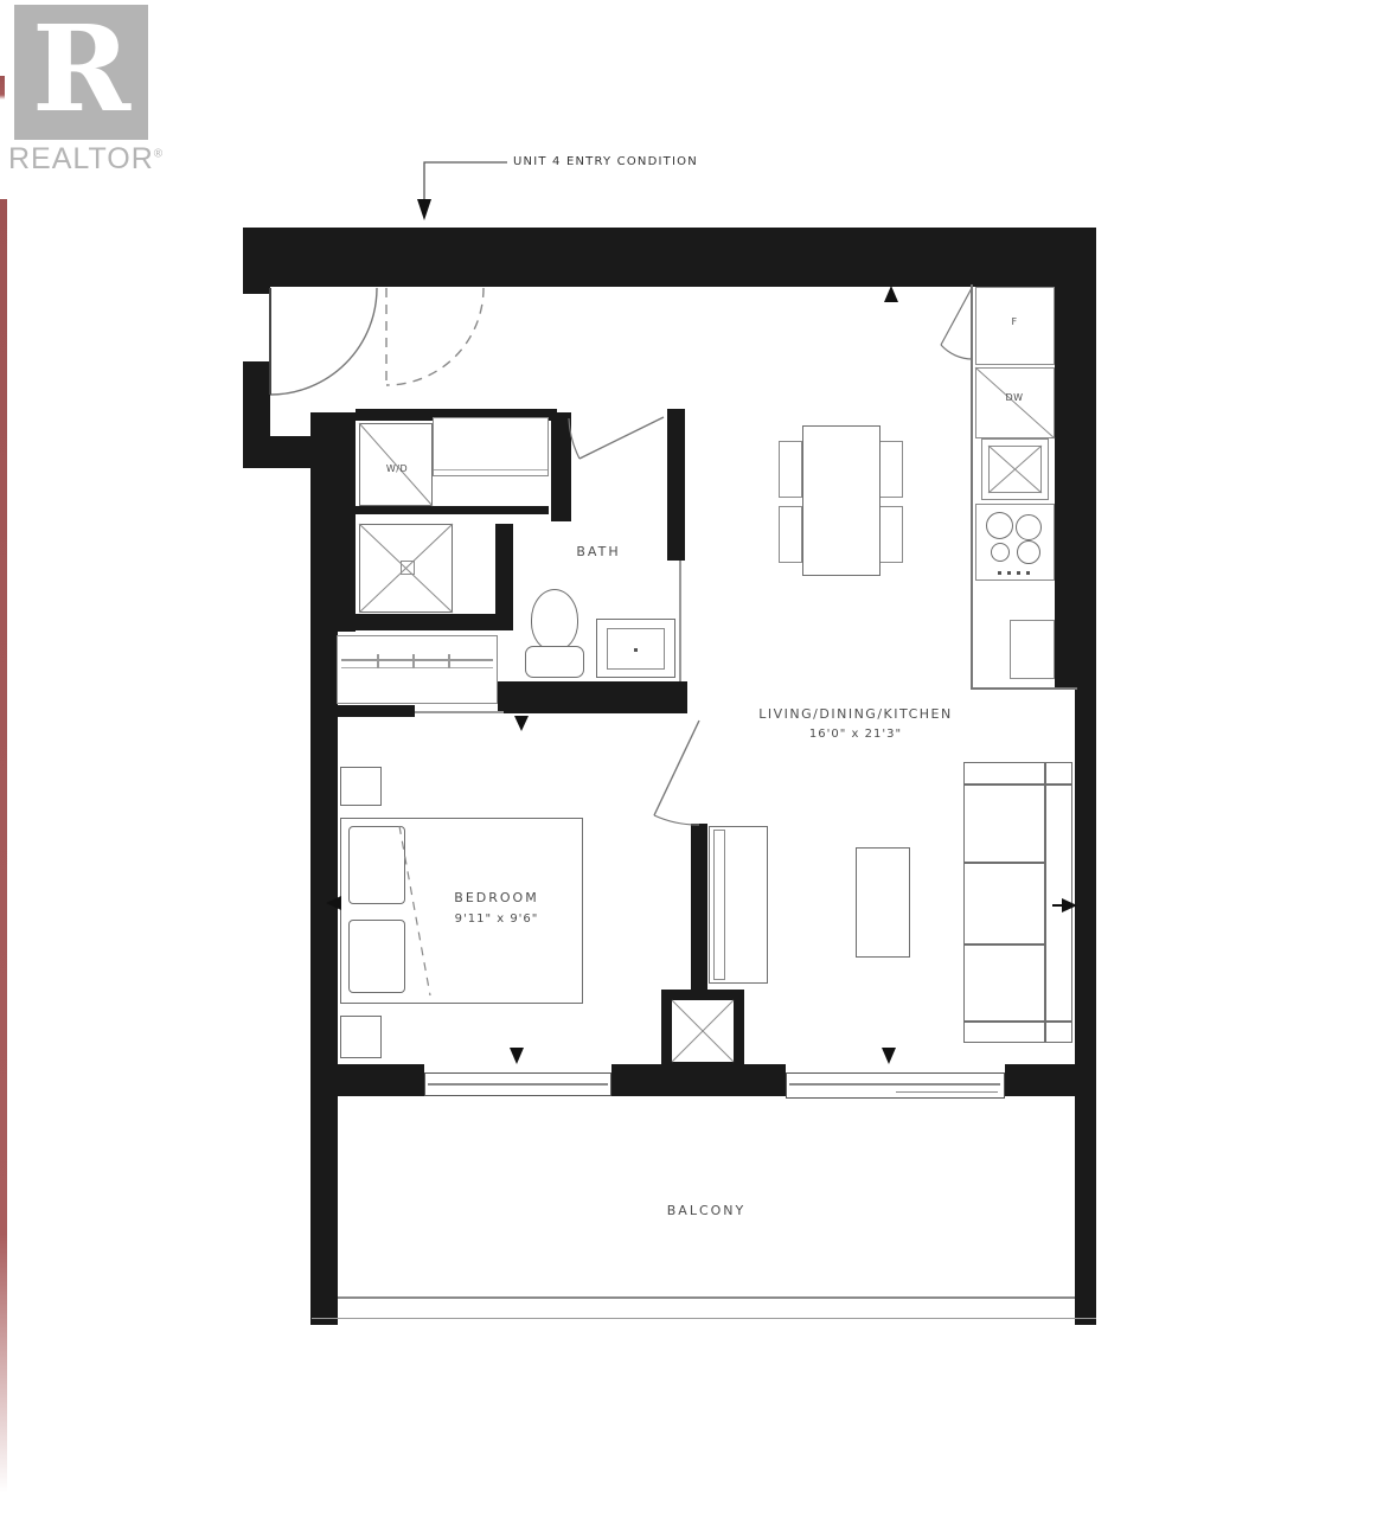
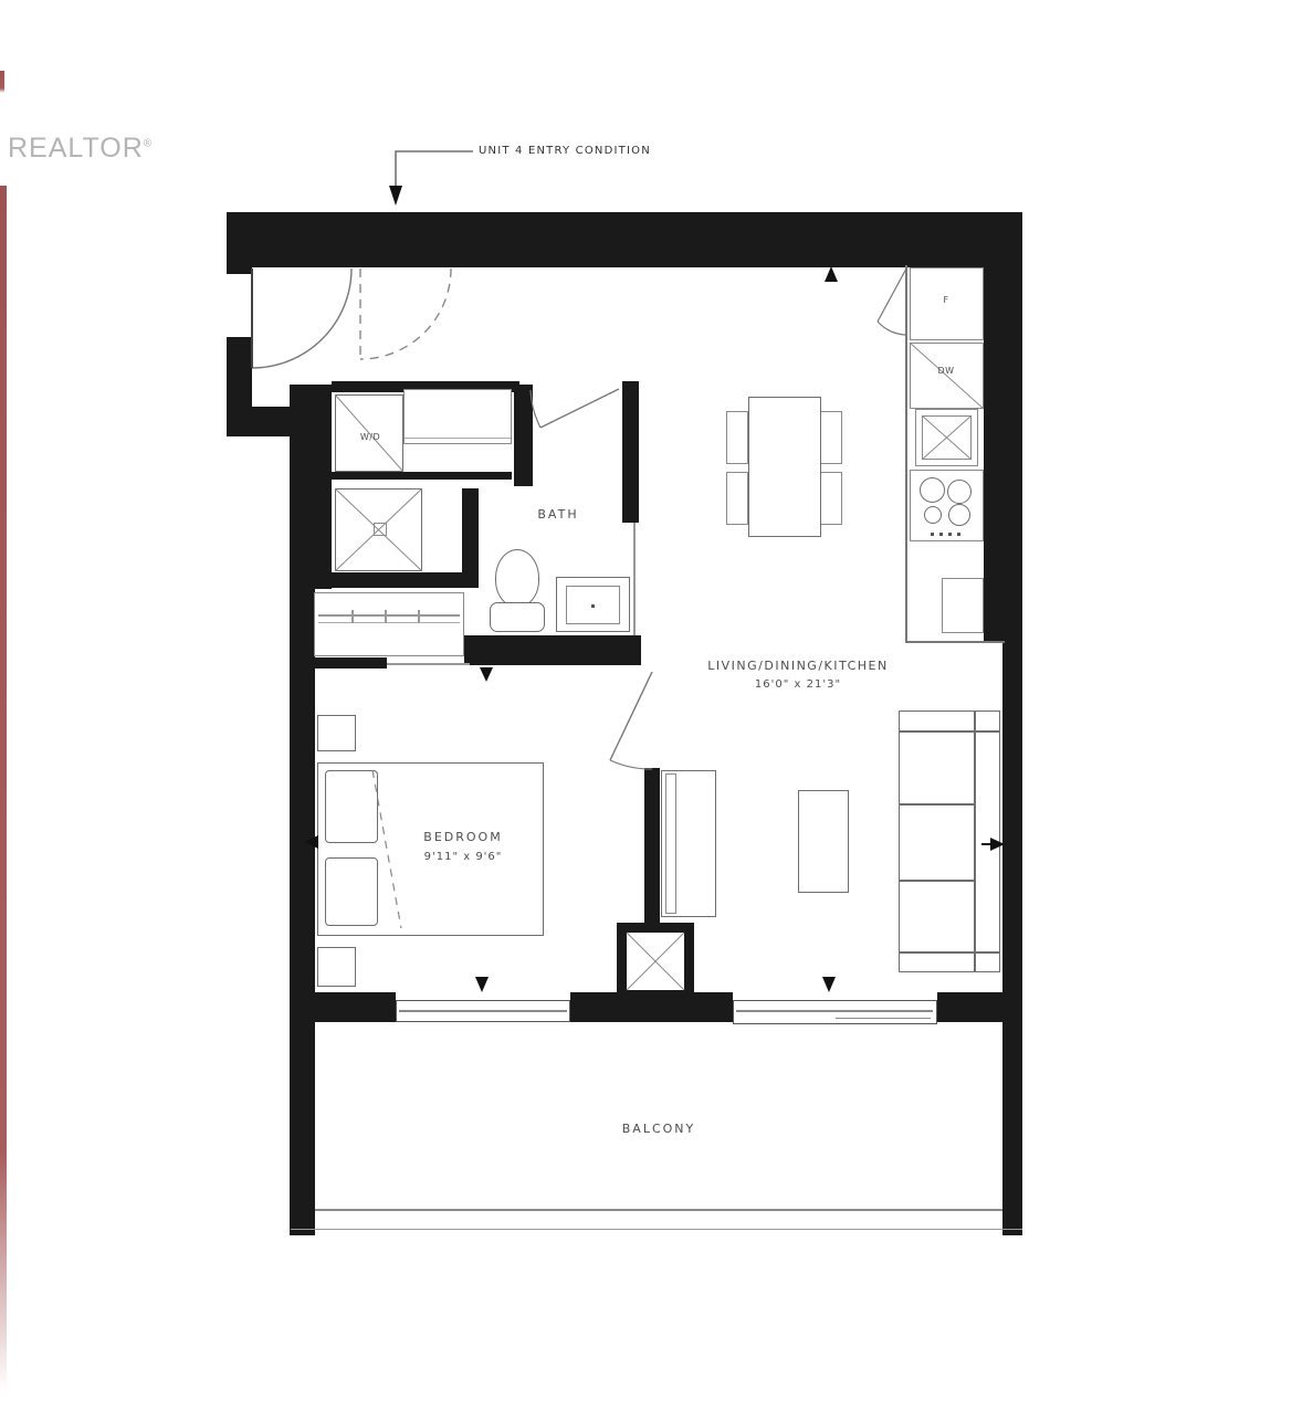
- R
  REALTOR®
  UNIT 4 ENTRY CONDITION
  W/D
  BATH
  F
  DW
  LIVING/DINING/KITCHEN
  16'0" x 21'3"
  BEDROOM
  9'11" x 9'6"
  BALCONY
